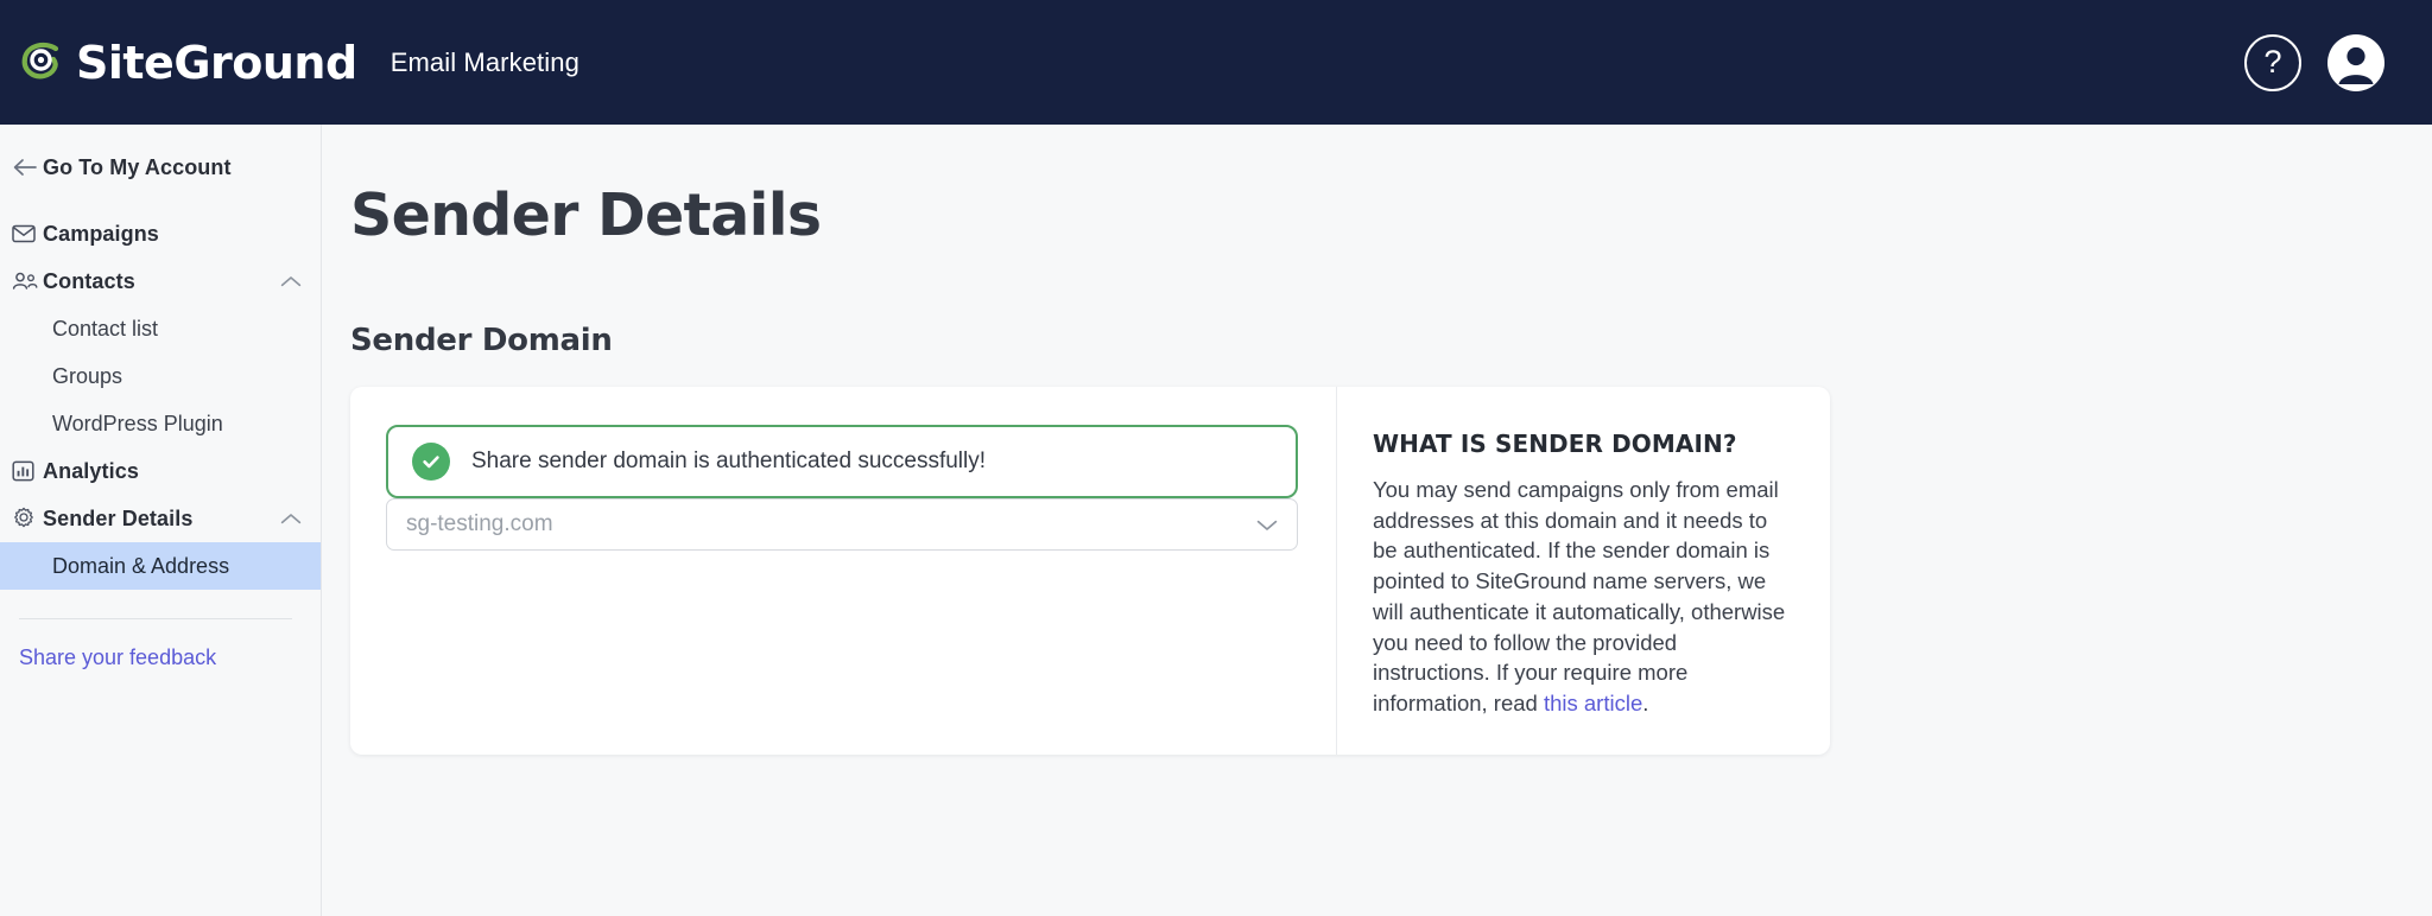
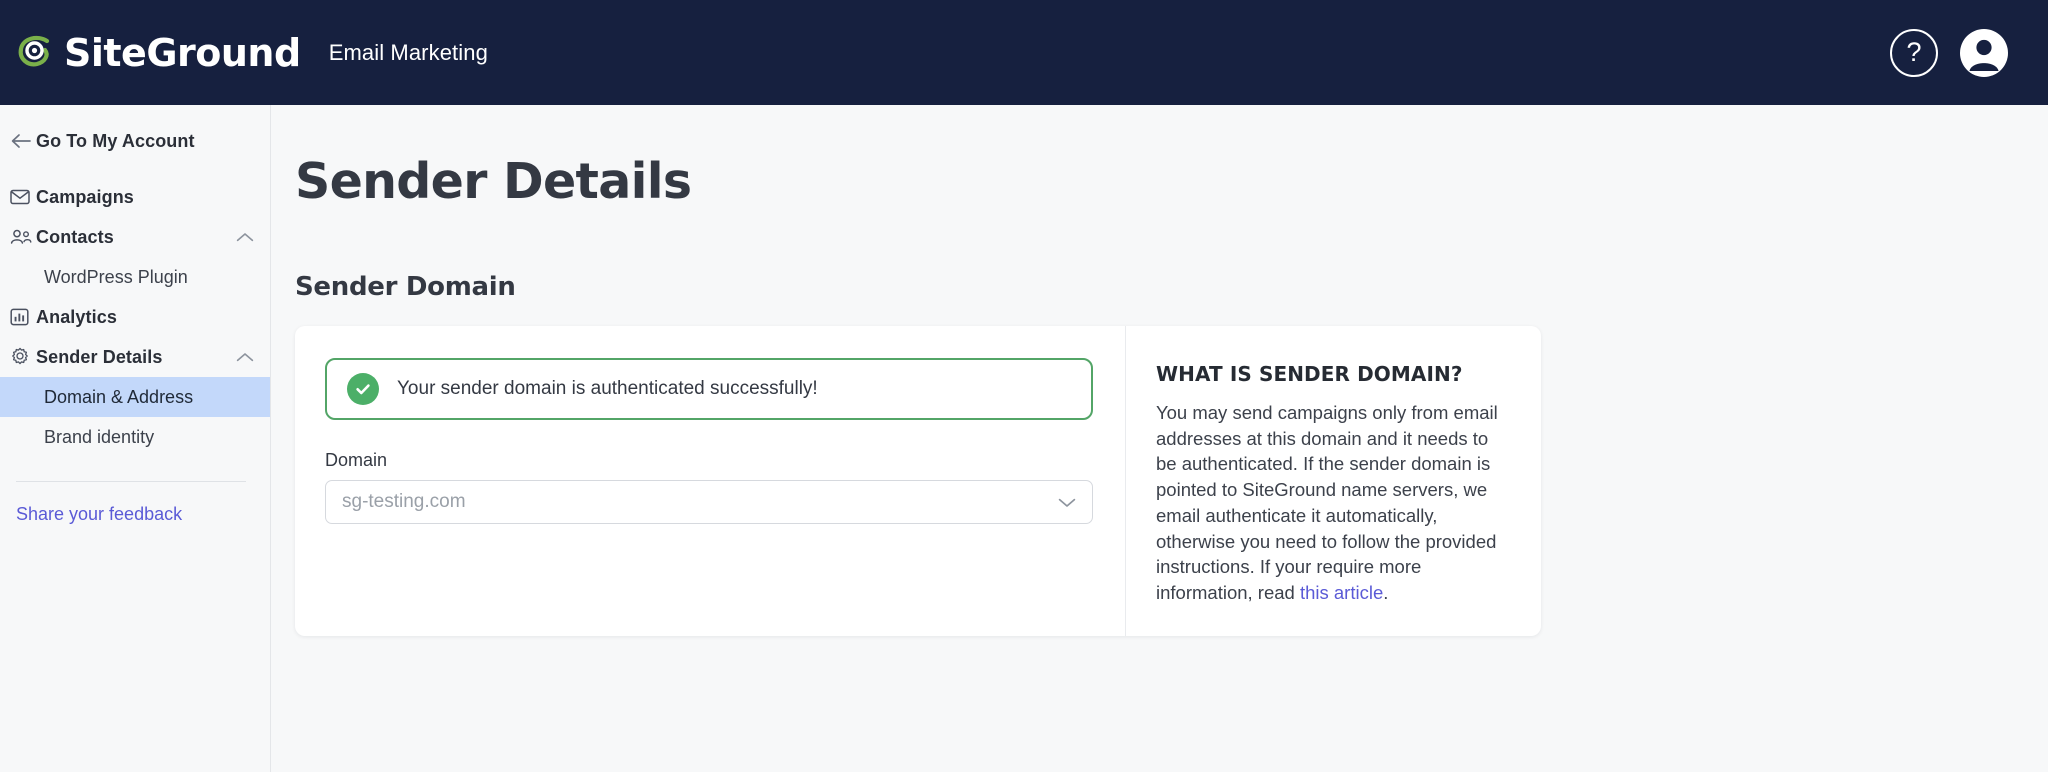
  SiteGround
  Email Marketing
  ?
  Go To My Account
  Campaigns
  Contacts
- Contact list
- Groups
  WordPress Plugin
  Analytics
  Sender Details
  Domain & Address
+ Brand identity
  Share your feedback
  Sender Details
  Sender Domain
- Share sender domain is authenticated successfully!
+ Your sender domain is authenticated successfully!
+ Domain
  sg-testing.com
  WHAT IS SENDER DOMAIN?
- You may send campaigns only from email addresses at this domain and it needs to be authenticated. If the sender domain is pointed to SiteGround name servers, we will authenticate it automatically, otherwise you need to follow the provided instructions. If your require more information, read this article.
+ You may send campaigns only from email addresses at this domain and it needs to be authenticated. If the sender domain is pointed to SiteGround name servers, we email authenticate it automatically, otherwise you need to follow the provided instructions. If your require more information, read this article.
